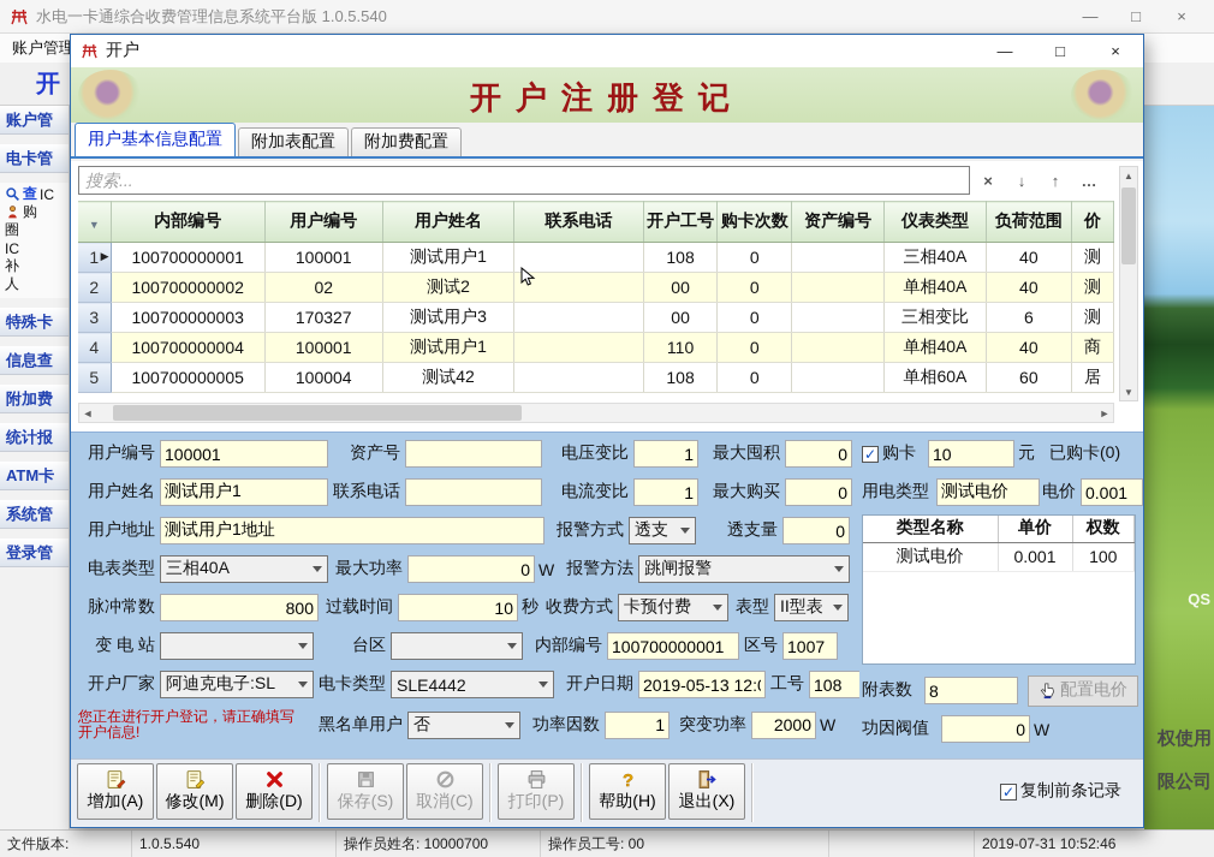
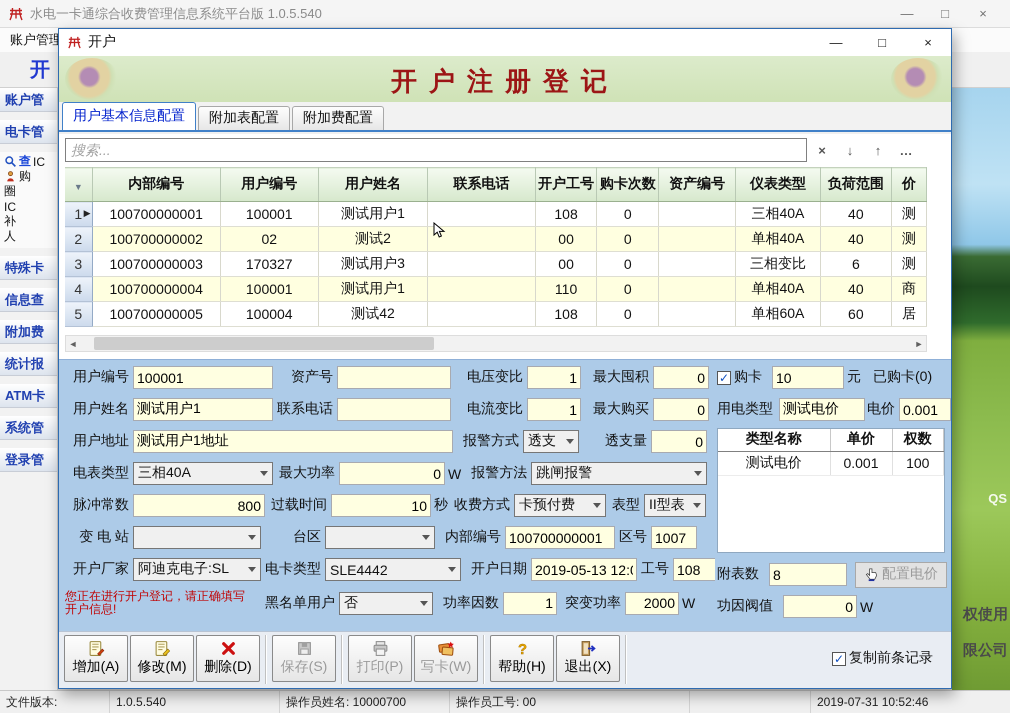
  水电一卡通综合收费管理信息系统平台版 1.0.5.540
  —
  □
  ×
  账户管理
  开
  账户管
  电卡管
  查
  IC
  购
  圈
  IC
  补
  人
  特殊卡
  信息查
  附加费
  统计报
  ATM卡
  系统管
  登录管
  QS
  权使用
  限公司
  文件版本:
  1.0.5.540
  操作员姓名: 10000700
  操作员工号: 00
  2019-07-31 10:52:46
  开户
  —
  □
  ×
  开户注册登记
  用户基本信息配置
  附加表配置
  附加费配置
  搜索...
  ×
  ↓
  ↑
  …
- ▲
- ▼
  ▼	内部编号	用户编号	用户姓名	联系电话	开户工号	购卡次数	资产编号	仪表类型	负荷范围	价
  1 ▶	100700000001	100001	测试用户1		108	0		三相40A	40	测
  2	100700000002	02	测试2		00	0		单相40A	40	测
  3	100700000003	170327	测试用户3		00	0		三相变比	6	测
  4	100700000004	100001	测试用户1		110	0		单相40A	40	商
  5	100700000005	100004	测试42		108	0		单相60A	60	居
  ◄
  ►
  用户编号
  100001
  资产号
  电压变比
  1
  最大囤积
  0
  用户姓名
  测试用户1
  联系电话
  电流变比
  1
  最大购买
  0
  用户地址
  测试用户1地址
  报警方式
  透支
  透支量
  0
  电表类型
  三相40A
  最大功率
  0
  W
  报警方法
  跳闸报警
  脉冲常数
  800
  过载时间
  10
  秒
  收费方式
  卡预付费
  表型
  II型表
  变 电 站
  台区
  内部编号
  100700000001
  区号
  1007
  开户厂家
  阿迪克电子:SL
  电卡类型
  SLE4442
  开户日期
  2019-05-13 12:
  工号
  108
  您正在进行开户登记，请正确填写开户信息!
  黑名单用户
  否
  功率因数
  1
  突变功率
  2000
  W
  ✓
  购卡
  10
  元
  已购卡(0)
  用电类型
  测试电价
  电价
  0.001
  类型名称	单价	权数
  测试电价	0.001	100
  附表数
  8
  配置电价
  功因阀值
  0
  W
  增加(A)
  修改(M)
  删除(D)
  保存(S)
- 取消(C)
  打印(P)
+ 写卡(W)
  ?
  帮助(H)
  退出(X)
  ✓
  复制前条记录
